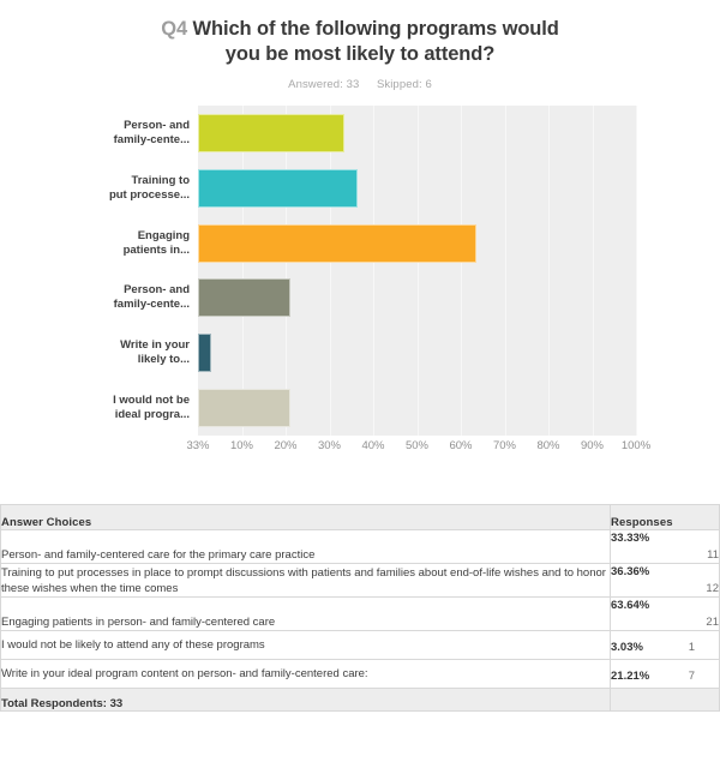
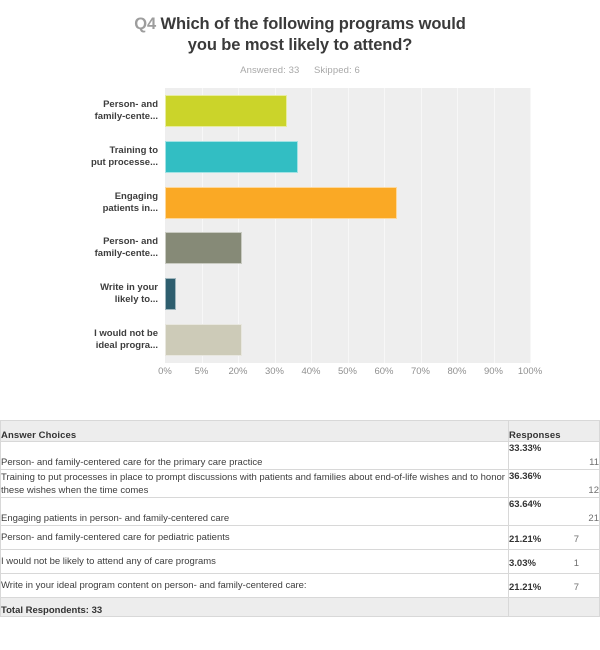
  Q4 Which of the following programs would
  you be most likely to attend?
  Answered: 33 Skipped: 6
  Person- and
  family-cente...
  Training to
  put processe...
  Engaging
  patients in...
  Person- and
  family-cente...
  Write in your
  likely to...
  I would not be
  ideal progra...
- 33%
+ 0%
- 10%
+ 5%
  20%
  30%
  40%
  50%
  60%
  70%
  80%
  90%
  100%
  Answer Choices	Responses
  Person- and family-centered care for the primary care practice	33.33%11
  Training to put processes in place to prompt discussions with patients and families about end-of-life wishes and to honor these wishes when the time comes	36.36%12
  Engaging patients in person- and family-centered care	63.64%21
+ Person- and family-centered care for pediatric patients	21.21% 7
- I would not be likely to attend any of these programs	3.03% 1
+ I would not be likely to attend any of care programs	3.03% 1
  Write in your ideal program content on person- and family-centered care:	21.21% 7
  Total Respondents: 33
